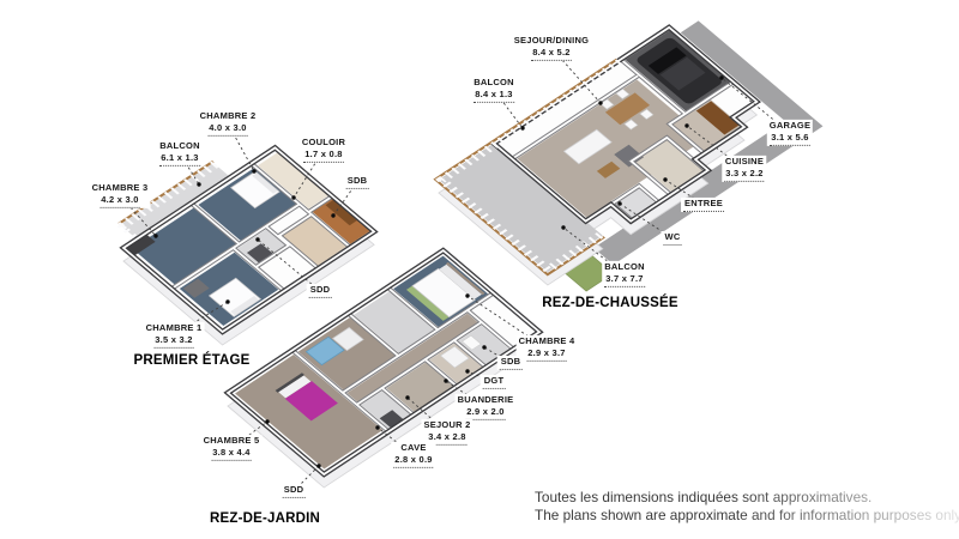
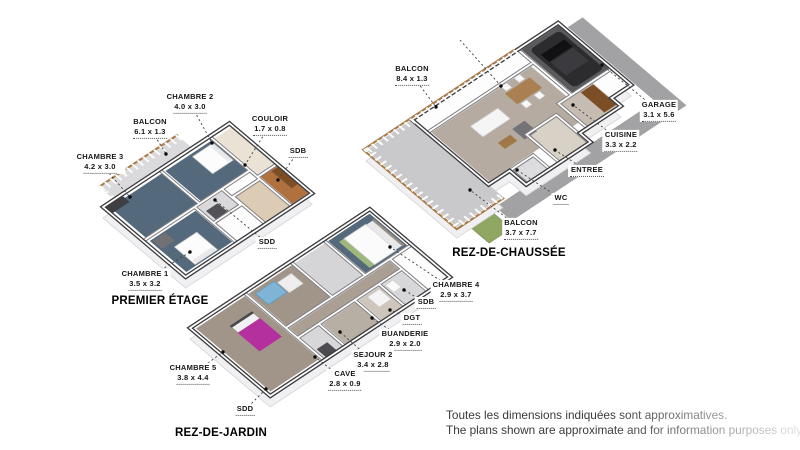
  CHAMBRE 2
  4.0 x 3.0
  BALCON
  6.1 x 1.3
  CHAMBRE 3
  4.2 x 3.0
  COULOIR
  1.7 x 0.8
  SDB
  SDD
  CHAMBRE 1
  3.5 x 3.2
  PREMIER ÉTAGE
- SEJOUR/DINING
- 8.4 x 5.2
  BALCON
  8.4 x 1.3
  GARAGE
  3.1 x 5.6
  CUISINE
  3.3 x 2.2
  ENTREE
  WC
  BALCON
  3.7 x 7.7
  REZ-DE-CHAUSSÉE
  CHAMBRE 4
  2.9 x 3.7
  SDB
  DGT
  BUANDERIE
  2.9 x 2.0
  SEJOUR 2
  3.4 x 2.8
  CAVE
  2.8 x 0.9
  CHAMBRE 5
  3.8 x 4.4
  SDD
  REZ-DE-JARDIN
